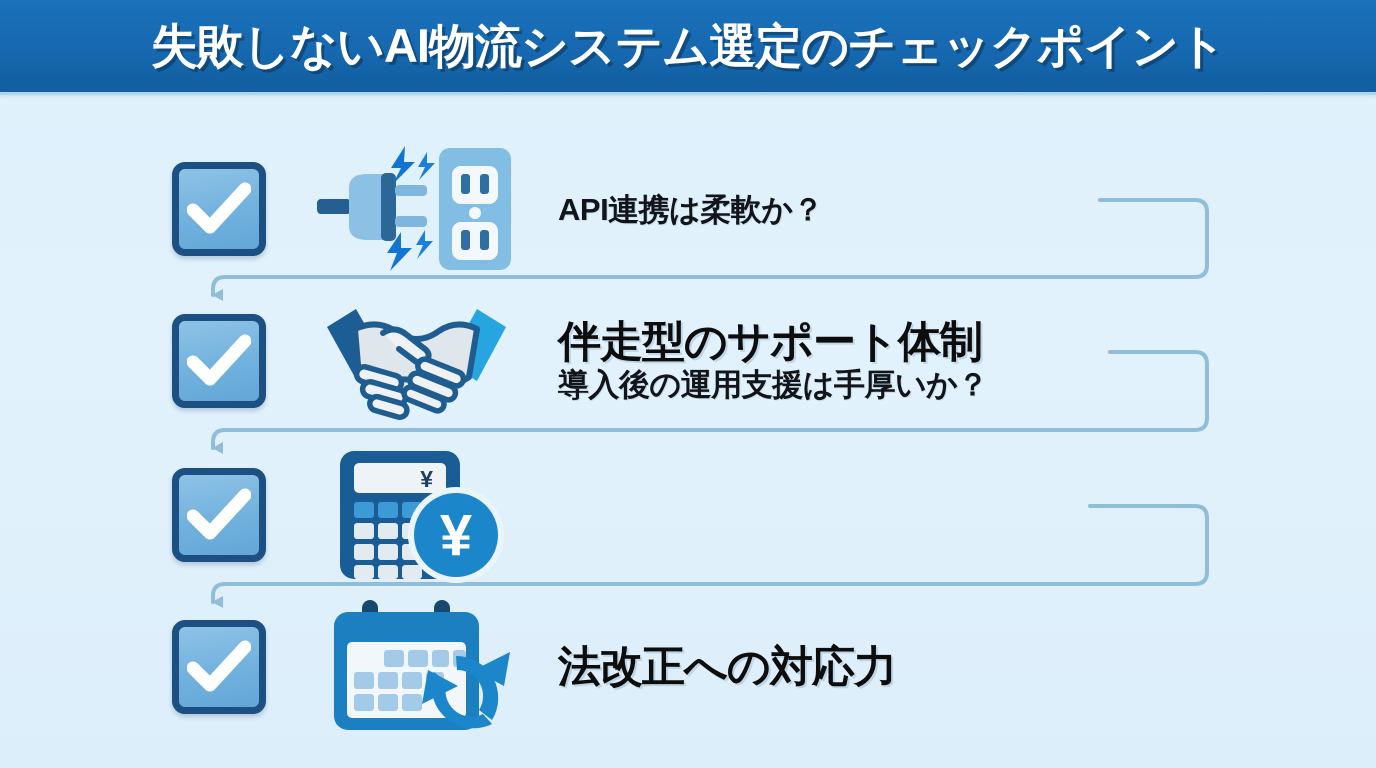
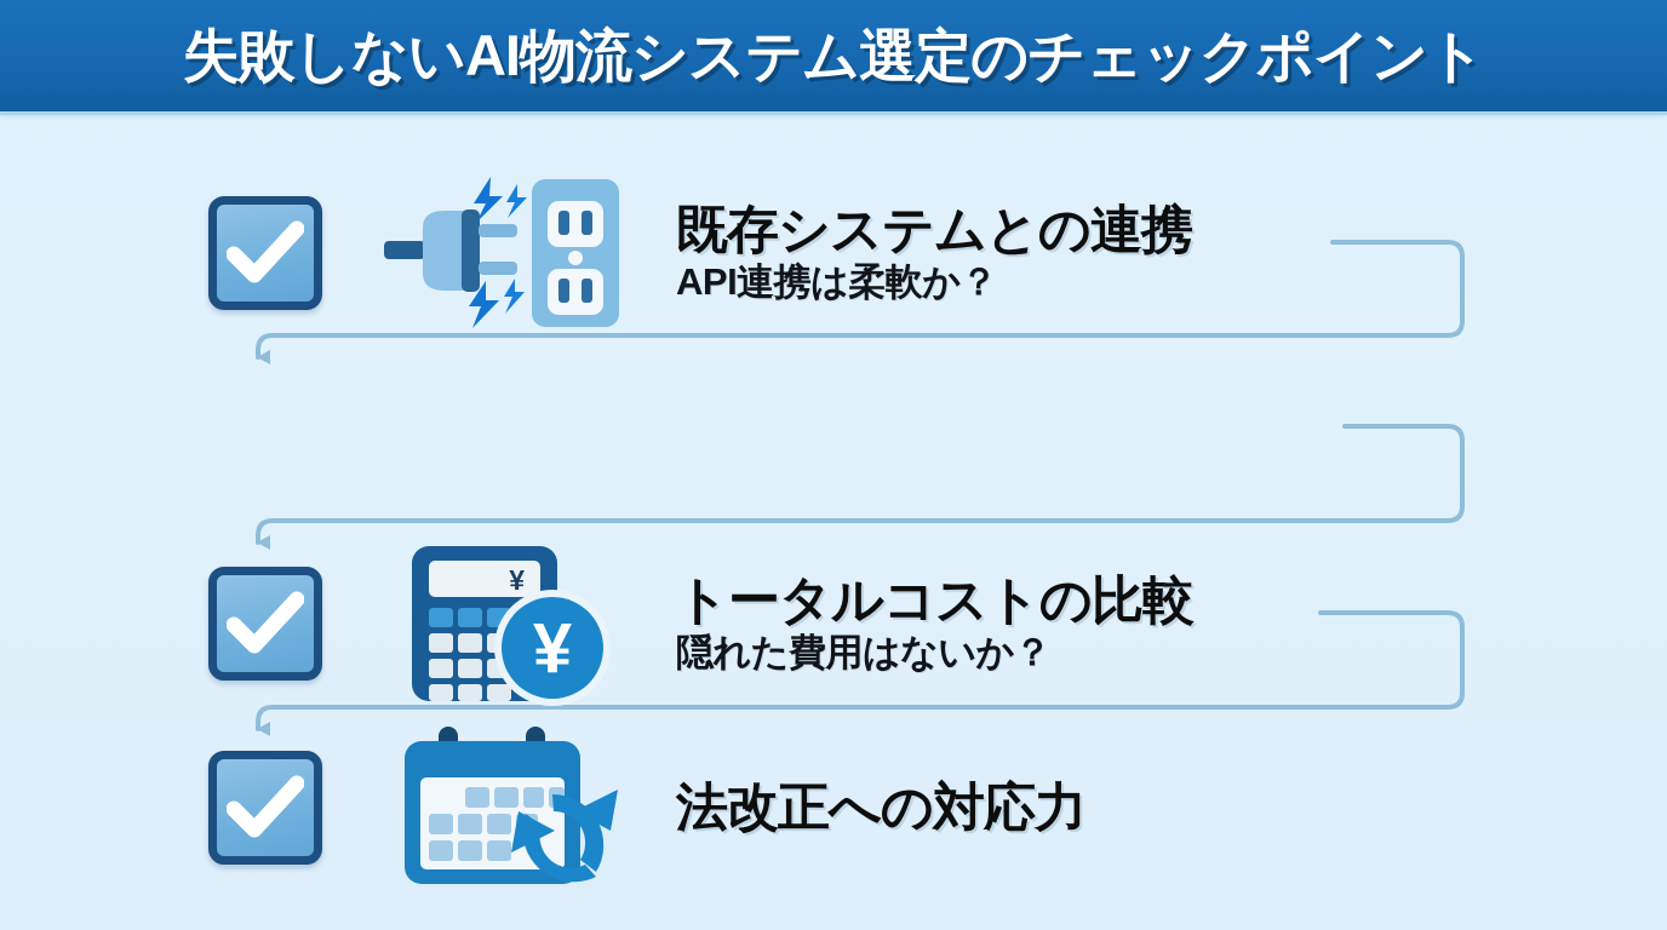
  失敗しないAI物流システム選定のチェックポイント
+ 既存システムとの連携
  API連携は柔軟か？
- 伴走型のサポート体制
- 導入後の運用支援は手厚いか？
  ¥
  ¥
+ トータルコストの比較
+ 隠れた費用はないか？
  法改正への対応力
